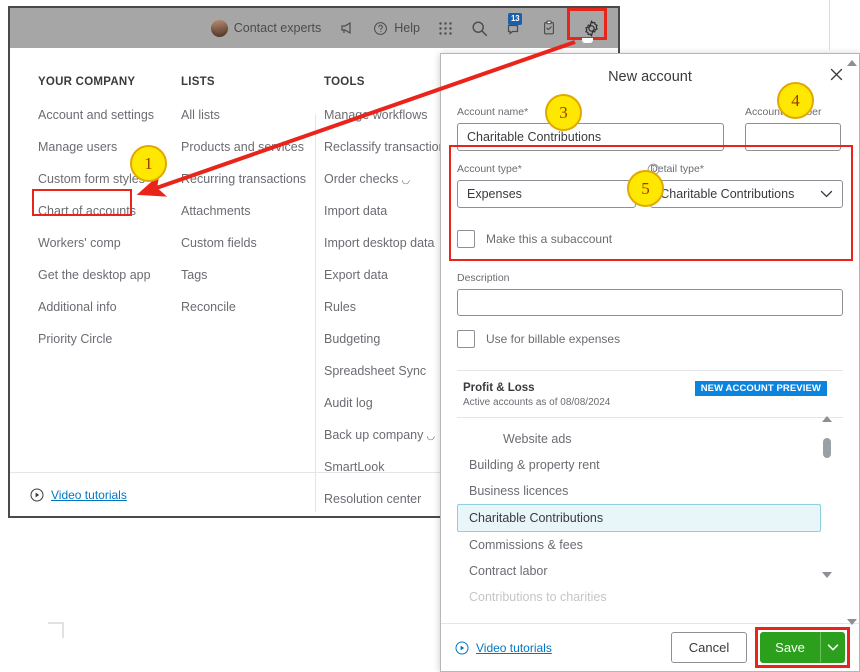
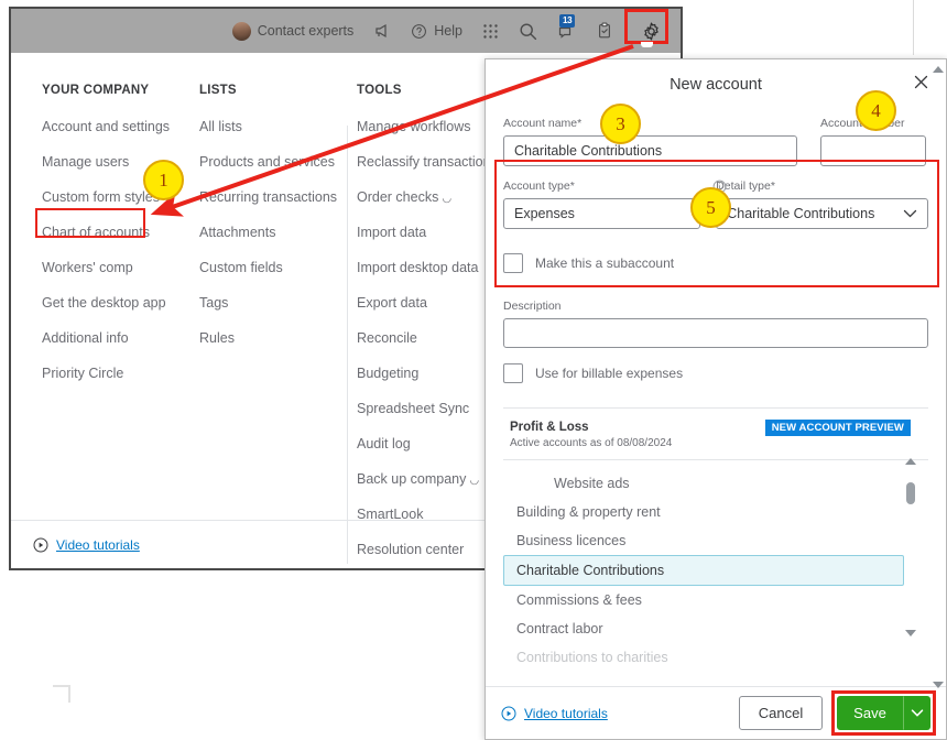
  Contact experts
  Help
  13
  YOUR COMPANY
  Account and settings
  Manage users
  Custom form style
  Chart of accounts
  Workers' comp
  Get the desktop app
  Additional info
  Priority Circle
  LISTS
  All lists
  Products and sices
  ecurring transactions
  Attachments
  Custom fields
  Tags
- Reconcile
+ Rules
  TOOLS
  Manag workflows
  Reclassify transactio
  Order checks ◡
  Import data
  Import desktop data
  Export data
- Rules
+ Reconcile
  Budgeting
  Spreadsheet Sync
  Audit log
  Back up company ◡
  SmartLook
  Resolution center
  Video tutorials
  New account
  Account name*
  Charitable Contributions
  Account type*
  Expenses
  Detail type*
  Charitable Contributions
  Make this a subaccount
  Description
  Use for billable expenses
  Profit & Loss
  Active accounts as of 08/08/2024
  NEW ACCOUNT PREVIEW
  Website ads
  Building & property rent
  Business licences
  Charitable Contributions
  Commissions & fees
  Contract labor
  Contributions to charities
  Video tutorials
  Cancel
  Save
  1
  3
  4
  5
